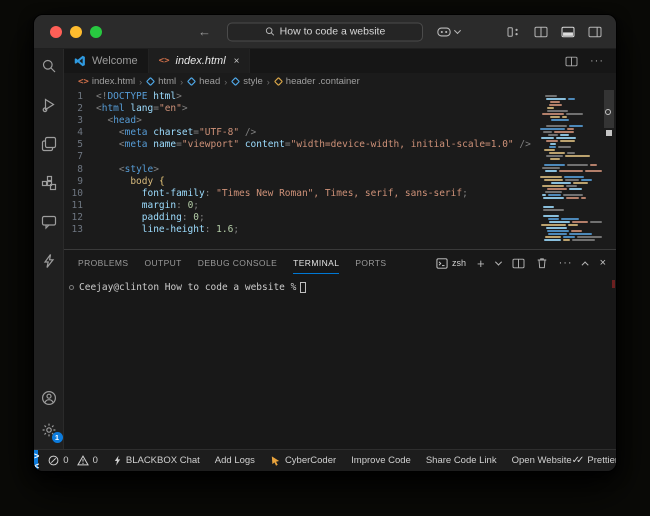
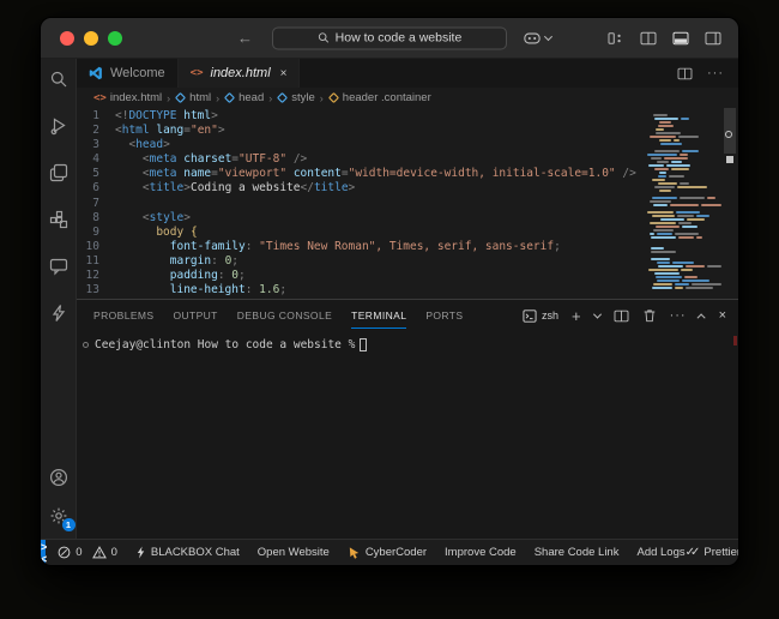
  ←
  How to code a website
  1
  Welcome
  <>
  index.html
  ×
  ···
  <>
  index.html
  ›
  html
  ›
  head
  ›
  style
  ›
  header .container
  1
  <!DOCTYPE html>
  2
  <html lang="en">
  3
  <head>
  4
  <meta charset="UTF-8" />
  5
  <meta name="viewport" content="width=device-width, initial-scale=1.0" />
+ 6
+ <title>Coding a website</title>
  7
  8
  <style>
  9
  body {
  10
  font-family: "Times New Roman", Times, serif, sans-serif;
  11
  margin: 0;
  12
  padding: 0;
  13
  line-height: 1.6;
  PROBLEMS
  OUTPUT
  DEBUG CONSOLE
  TERMINAL
  PORTS
  zsh
  +
  ···
  ×
  Ceejay@clinton How to code a website %
  ><
  0
  0
  BLACKBOX Chat
- Add Logs
+ Open Website
  CyberCoder
  Improve Code
  Share Code Link
- Open Website
+ Add Logs
  ✓✓
  Prettie
